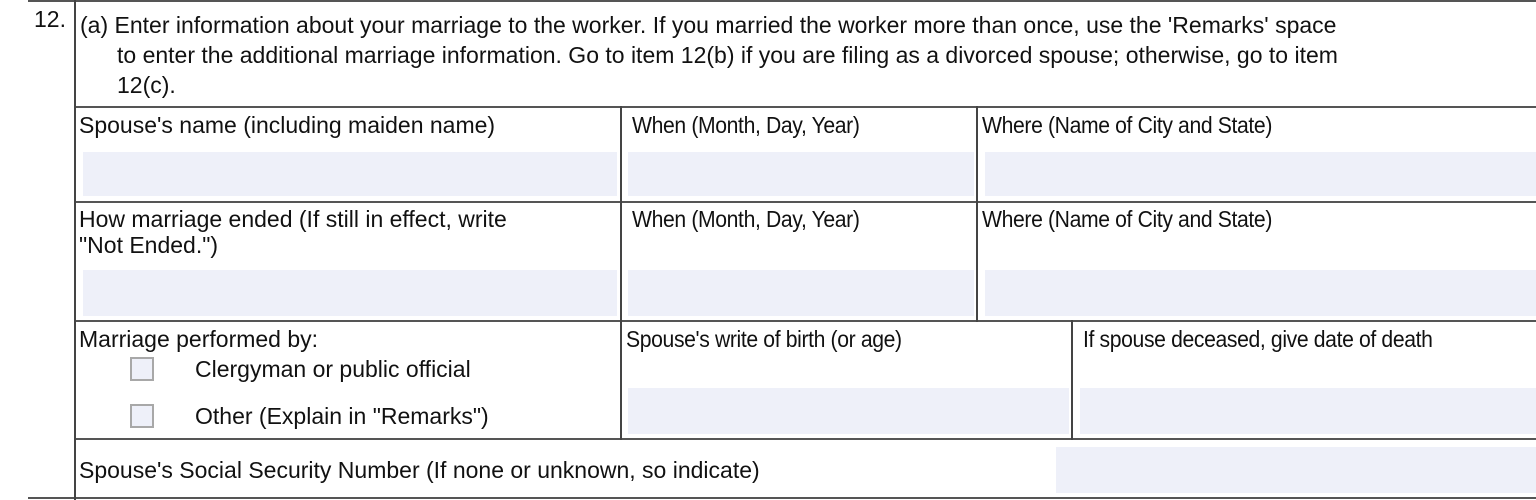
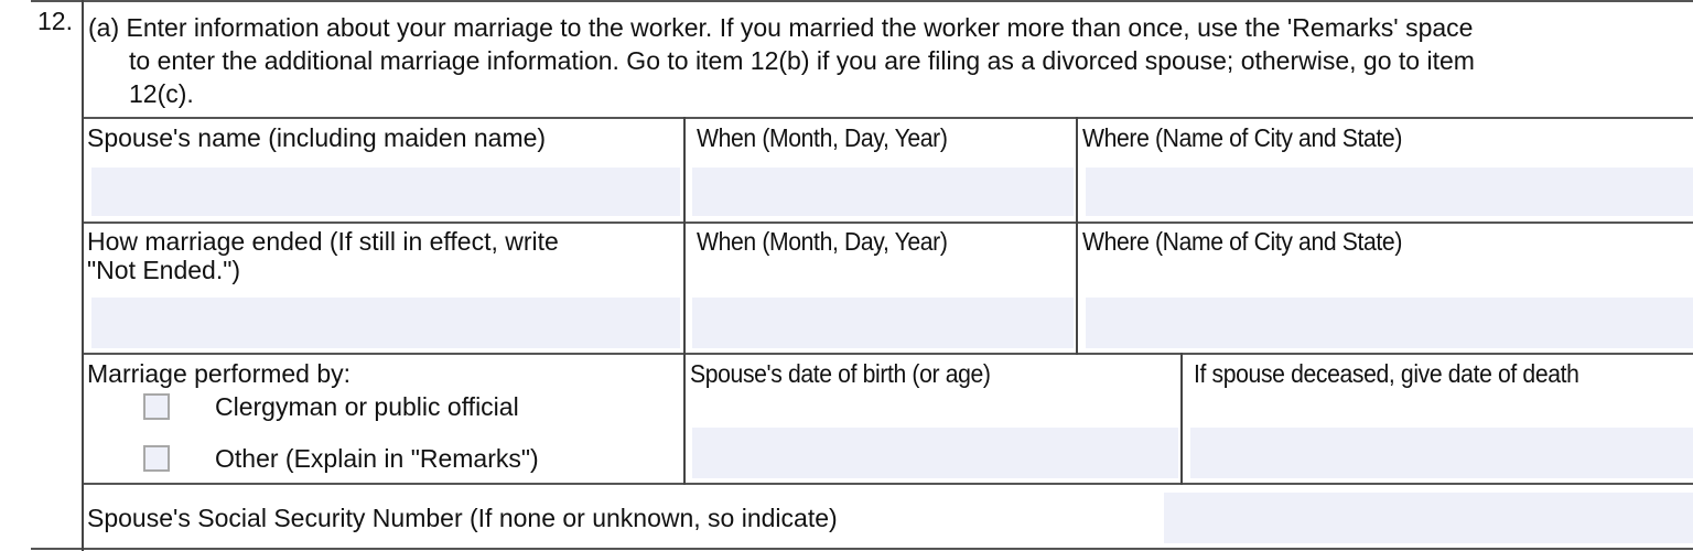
  12.
  (a) Enter information about your marriage to the worker. If you married the worker more than once, use the 'Remarks' space
  to enter the additional marriage information. Go to item 12(b) if you are filing as a divorced spouse; otherwise, go to item
  12(c).
  Spouse's name (including maiden name)
  When (Month, Day, Year)
  Where (Name of City and State)
  How marriage ended (If still in effect, write
  "Not Ended.")
  When (Month, Day, Year)
  Where (Name of City and State)
  Marriage performed by:
  Clergyman or public official
  Other (Explain in "Remarks")
- Spouse's write of birth (or age)
+ Spouse's date of birth (or age)
  If spouse deceased, give date of death
  Spouse's Social Security Number (If none or unknown, so indicate)
